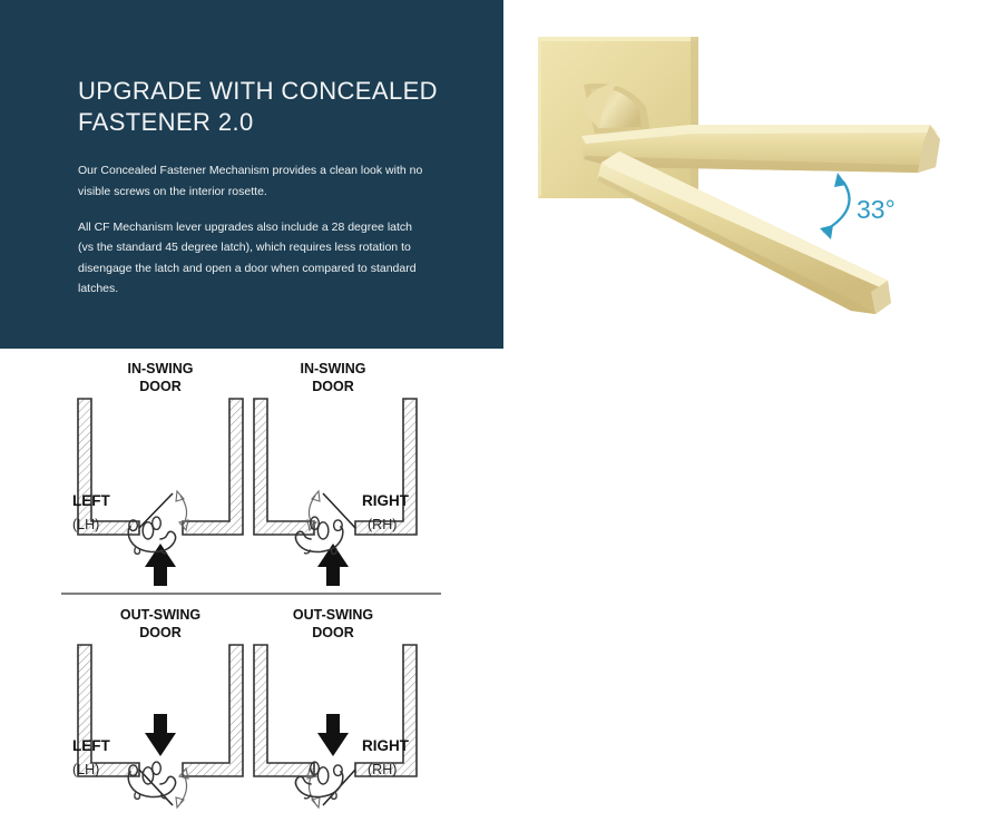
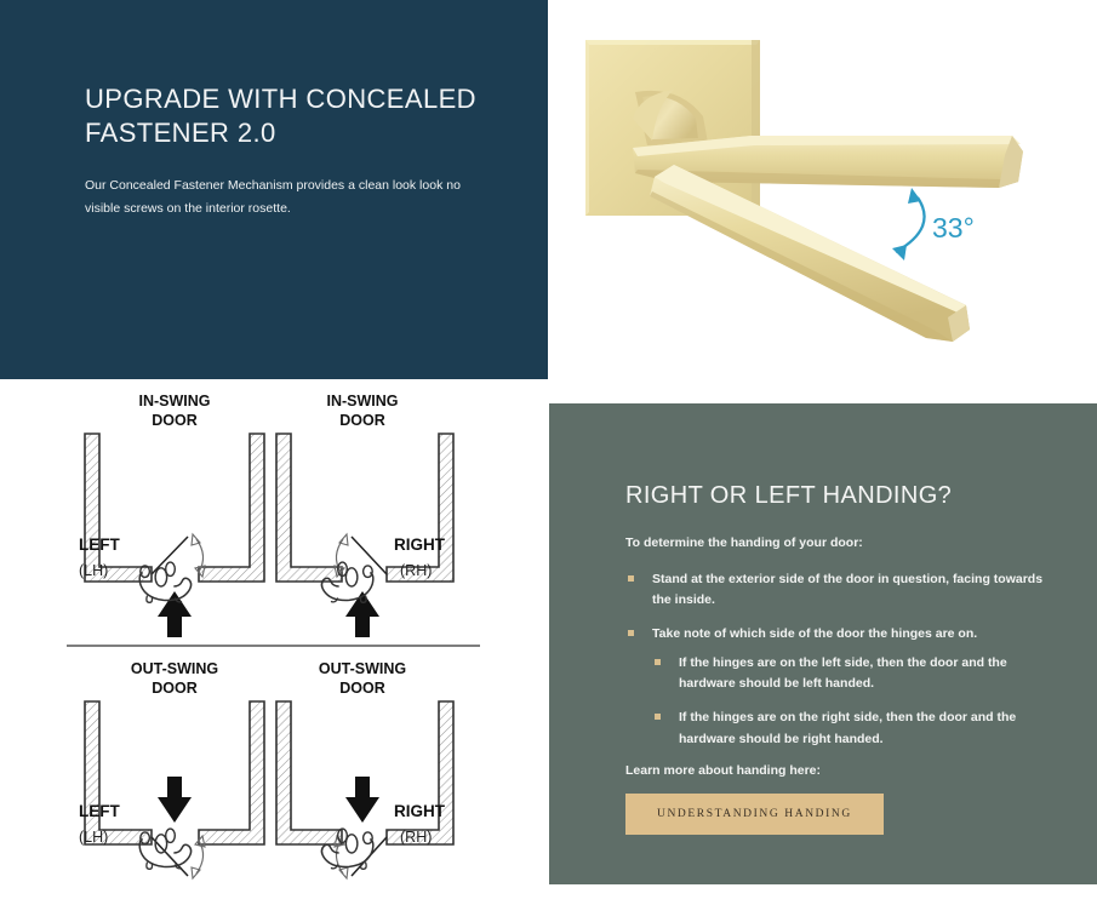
  UPGRADE WITH CONCEALED
  FASTENER 2.0
- Our Concealed Fastener Mechanism provides a clean look with no visible screws on the interior rosette.
+ Our Concealed Fastener Mechanism provides a clean look look no visible screws on the interior rosette.
- All CF Mechanism lever upgrades also include a 28 degree latch (vs the standard 45 degree latch), which requires less rotation to disengage the latch and open a door when compared to standard latches.
  33°
  IN-SWING
  DOOR
  LEFT
  (LH)
  IN-SWING
  DOOR
  RIGHT
  (RH)
  OUT-SWING
  DOOR
  LEFT
  (LH)
  OUT-SWING
  DOOR
  RIGHT
  (RH)
+ RIGHT OR LEFT HANDING?
+ To determine the handing of your door:
+ Stand at the exterior side of the door in question, facing towards the inside.
+ Take note of which side of the door the hinges are on.
+ If the hinges are on the left side, then the door and the hardware should be left handed.
+ If the hinges are on the right side, then the door and the hardware should be right handed.
+ Learn more about handing here:
+ UNDERSTANDING HANDING
